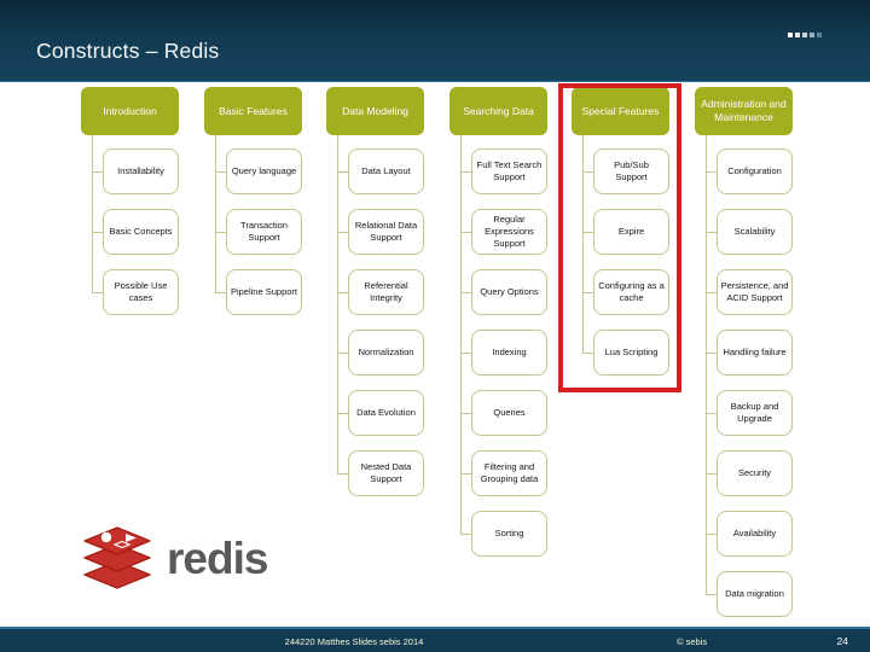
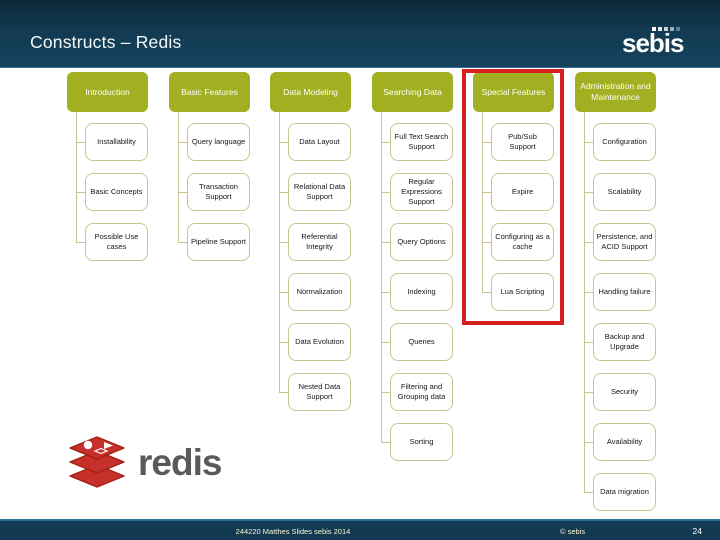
  Constructs – Redis
+ sebis
  Introduction
  Installability
  Basic Concepts
  Possible Use cases
  Basic Features
  Query language
  Transaction Support
  Pipeline Support
  Data Modeling
  Data Layout
  Relational Data Support
  Referential Integrity
  Normalization
  Data Evolution
  Nested Data Support
  Searching Data
  Full Text Search Support
  Regular Expressions Support
  Query Options
  Indexing
  Queries
  Filtering and Grouping data
  Sorting
  Special Features
  Pub/Sub Support
  Expire
  Configuring as a cache
  Lua Scripting
  Administration and Maintenance
  Configuration
  Scalability
  Persistence, and ACID Support
  Handling failure
  Backup and Upgrade
  Security
  Availability
  Data migration
  redis
  244220 Matthes Slides sebis 2014
  © sebis
  24
